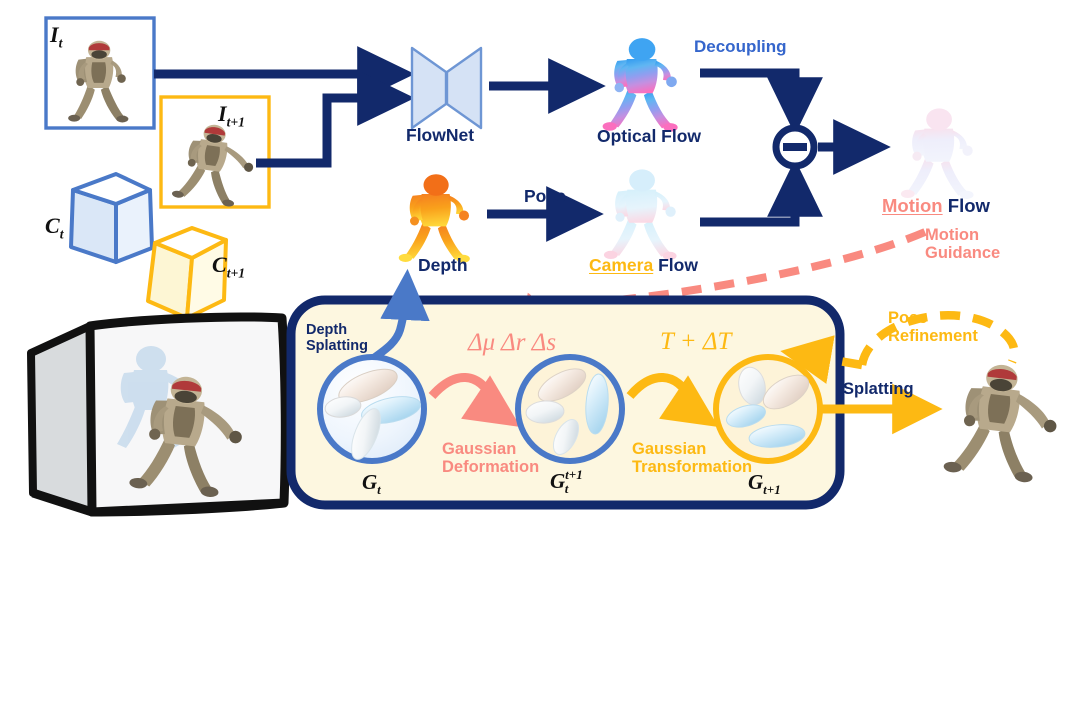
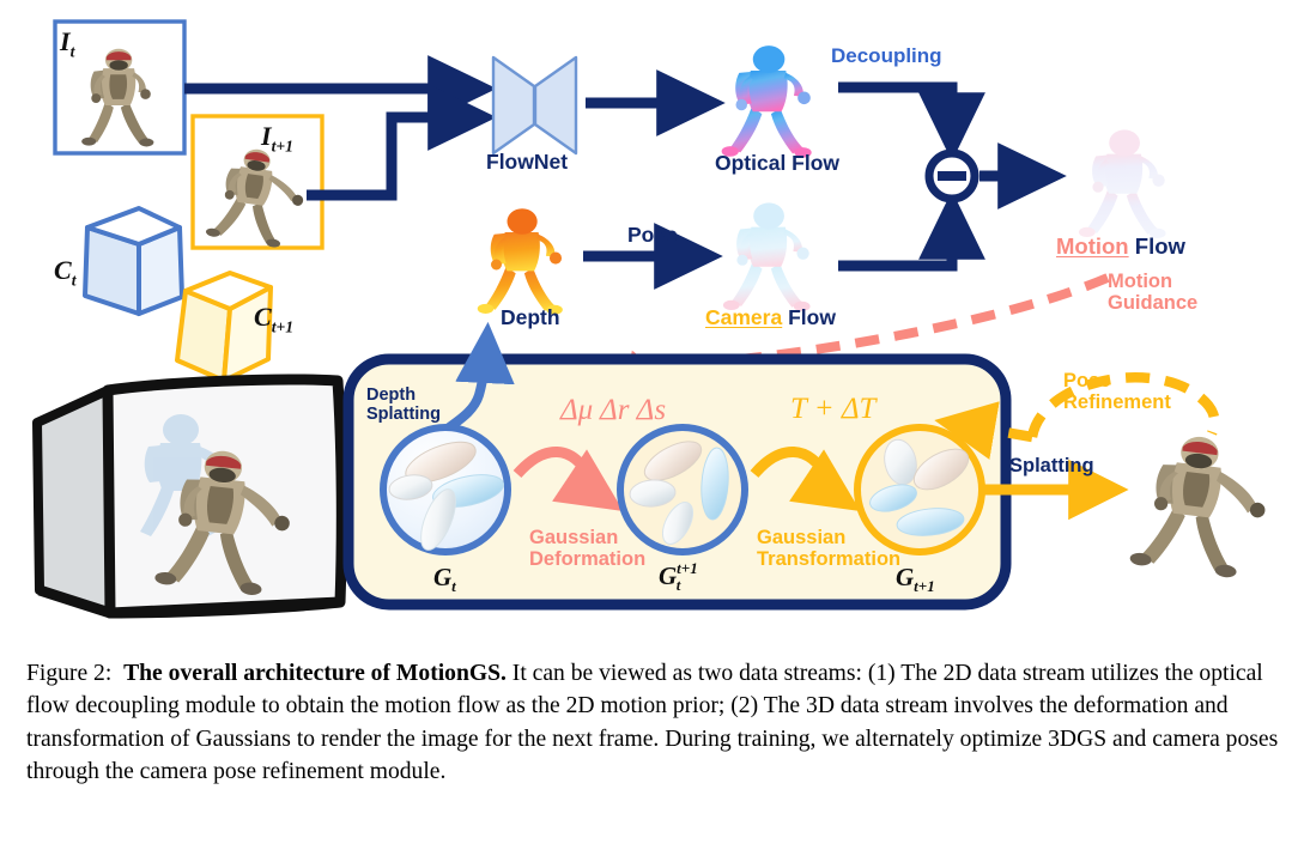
  It
  It+1
  Ct
  Ct+1
  FlowNet
  Optical Flow
  Decoupling
  Depth
  Pose
  Camera Flow
  Motion Flow
  Motion
  Guidance
  Depth
  Splatting
  Δμ Δr Δs
  Gaussian
  Deformation
  T + ΔT
  Gaussian
  Transformation
  Pose
  Refinement
  Splatting
  Gt
  Gt+1t
  Gt+1
+ Figure 2: The overall architecture of MotionGS. It can be viewed as two data streams: (1) The 2D data stream utilizes the optical flow decoupling module to obtain the motion flow as the 2D motion prior; (2) The 3D data stream involves the deformation and transformation of Gaussians to render the image for the next frame. During training, we alternately optimize 3DGS and camera poses through the camera pose refinement module.
